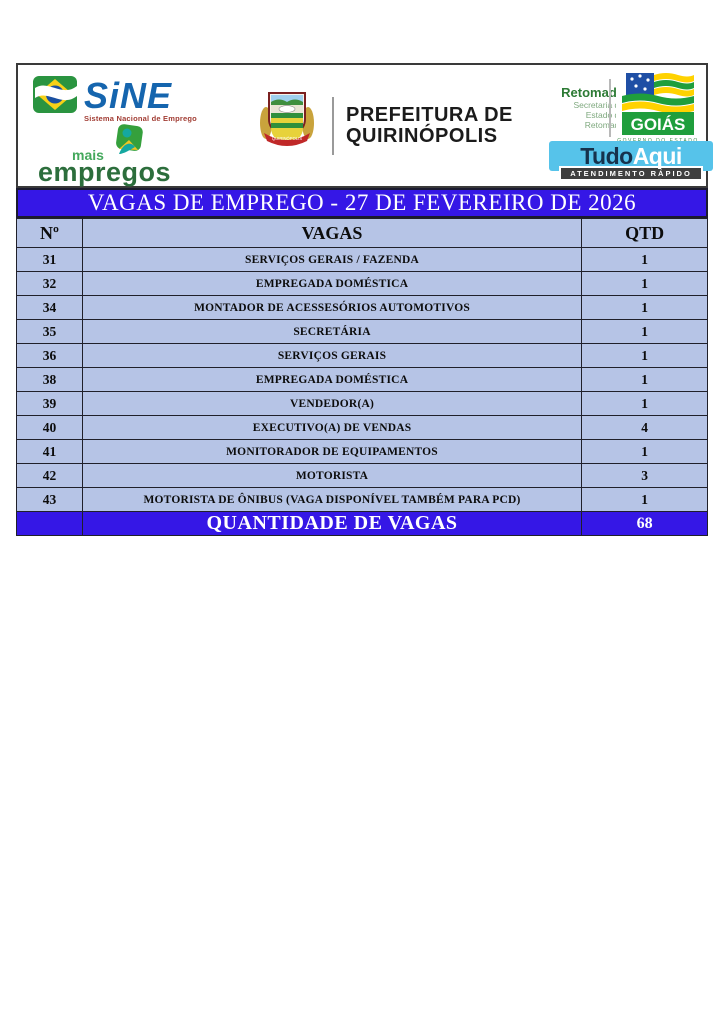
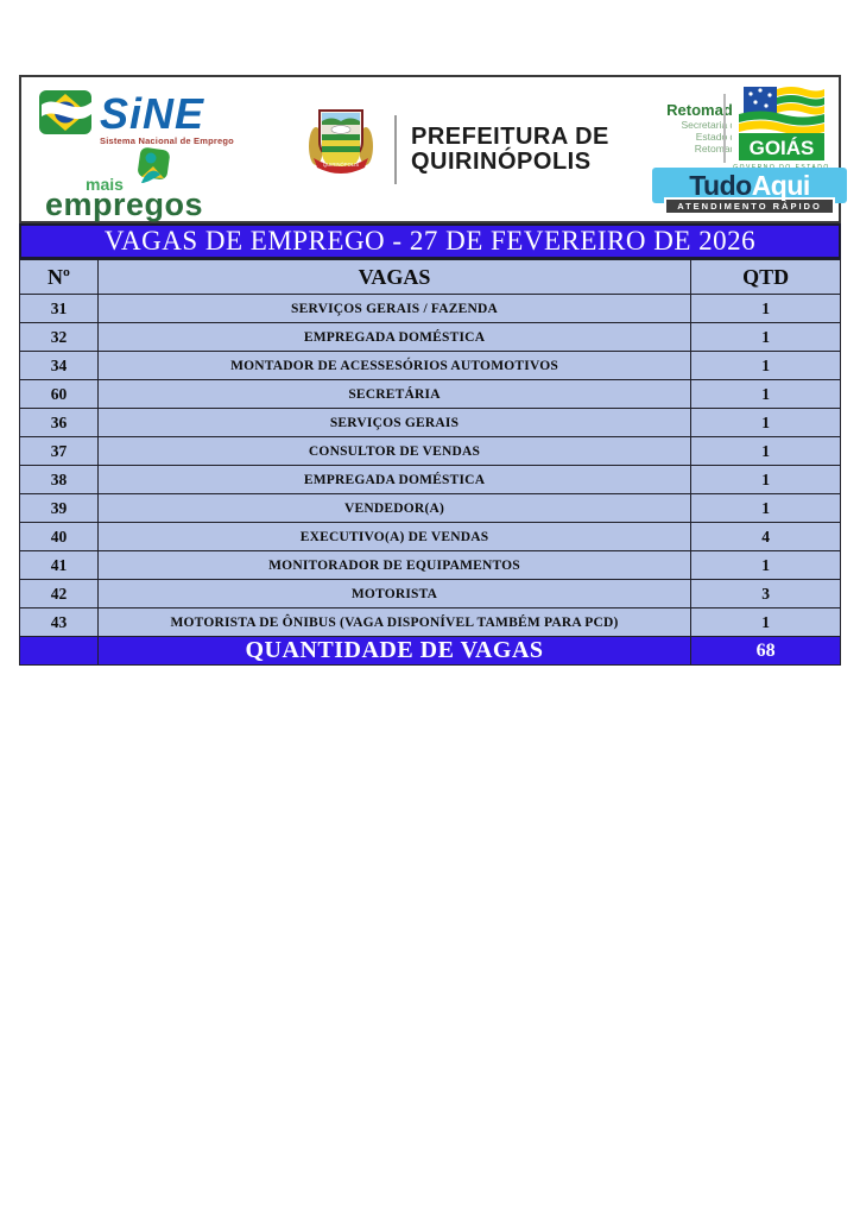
  SiNE
  Sistema Nacional de Emprego
  mais
  empregos
  PREFEITURA DE
  QUIRINÓPOLIS
  Retomad
  Secretari
  Retoma
  GOIÁS
  TudoAqui
  ATENDIMENTO RÁPIDO
  VAGAS DE EMPREGO - 27 DE FEVEREIRO DE 2026
  Nº	VAGAS	QTD
  31	SERVIÇOS GERAIS / FAZENDA	1
  32	EMPREGADA DOMÉSTICA	1
  34	MONTADOR DE ACESSESÓRIOS AUTOMOTIVOS	1
- 35	SECRETÁRIA	1
+ 60	SECRETÁRIA	1
  36	SERVIÇOS GERAIS	1
+ 37	CONSULTOR DE VENDAS	1
  38	EMPREGADA DOMÉSTICA	1
  39	VENDEDOR(A)	1
  40	EXECUTIVO(A) DE VENDAS	4
  41	MONITORADOR DE EQUIPAMENTOS	1
  42	MOTORISTA	3
  43	MOTORISTA DE ÔNIBUS (VAGA DISPONÍVEL TAMBÉM PARA PCD)	1
  	QUANTIDADE DE VAGAS	68
